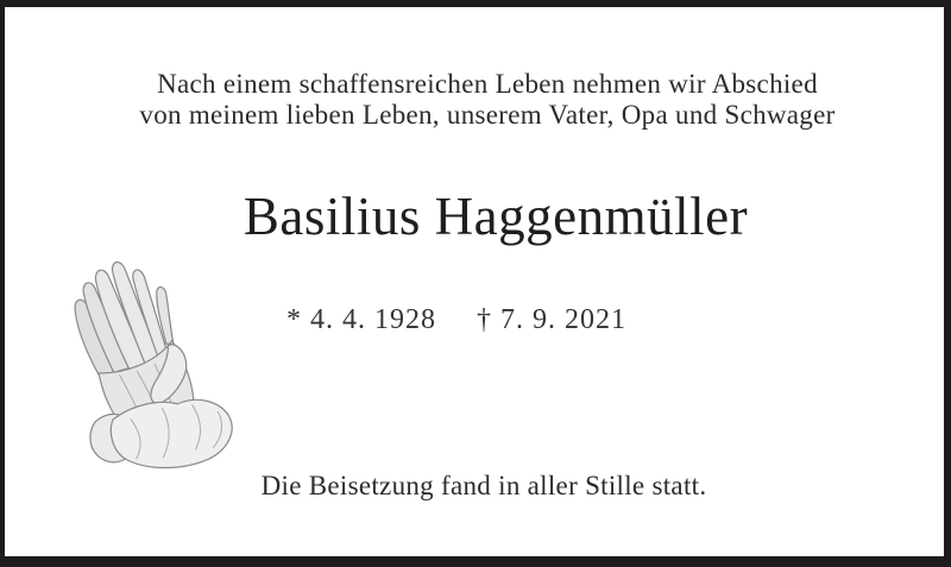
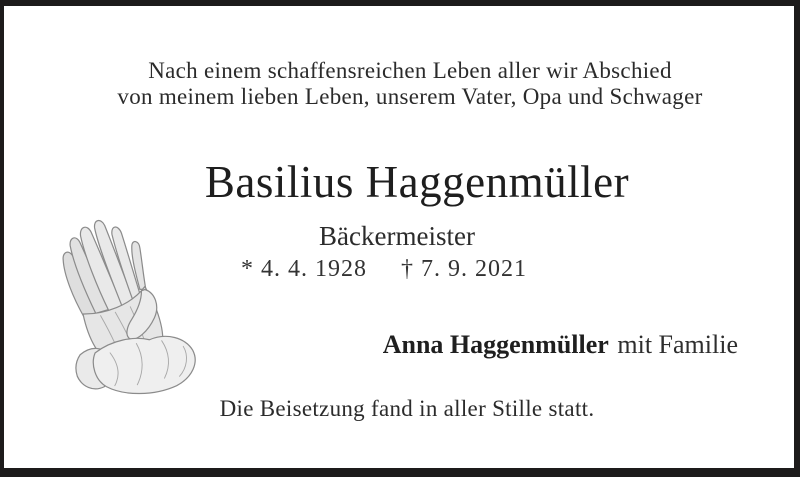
- Nach einem schaffensreichen Leben nehmen wir Abschied
+ Nach einem schaffensreichen Leben aller wir Abschied
  von meinem lieben Leben, unserem Vater, Opa und Schwager
  Basilius Haggenmüller
+ Bäckermeister
  * 4. 4. 1928 † 7. 9. 2021
+ Anna Haggenmüller mit Familie
  Die Beisetzung fand in aller Stille statt.
